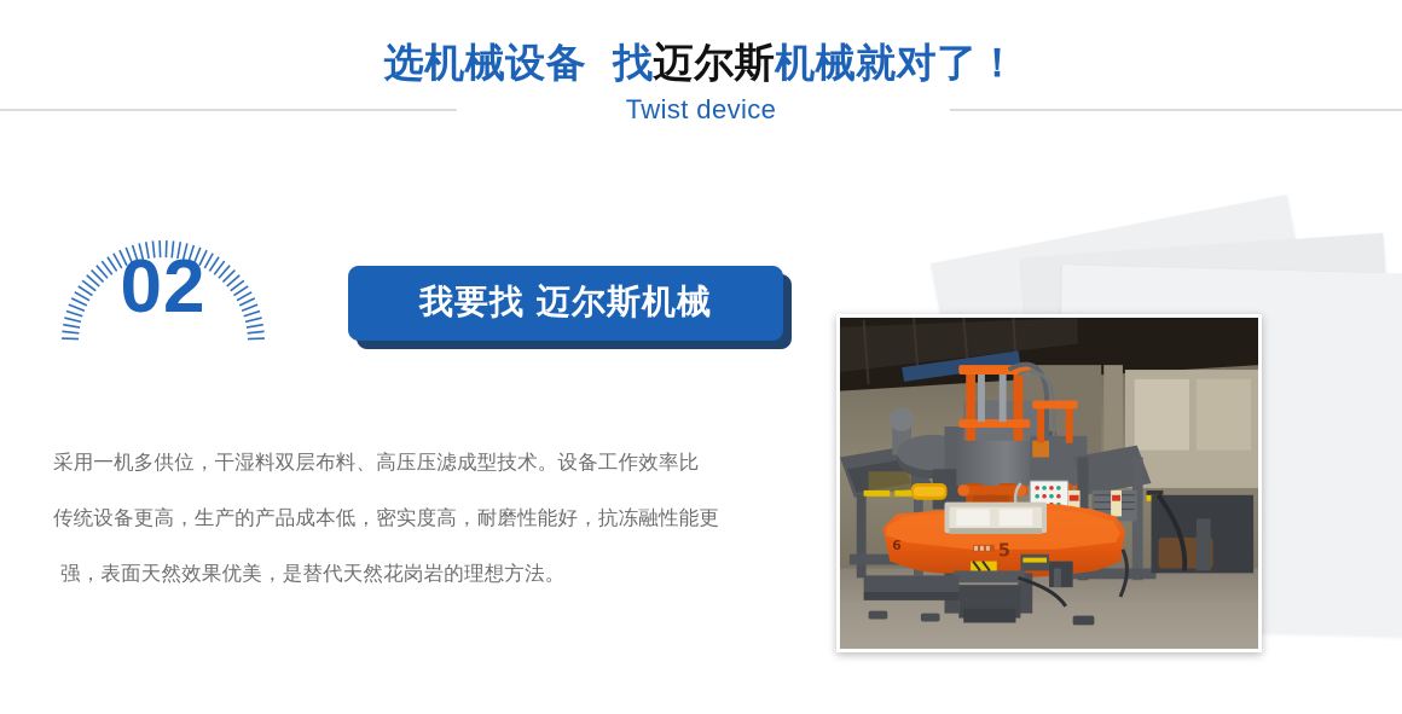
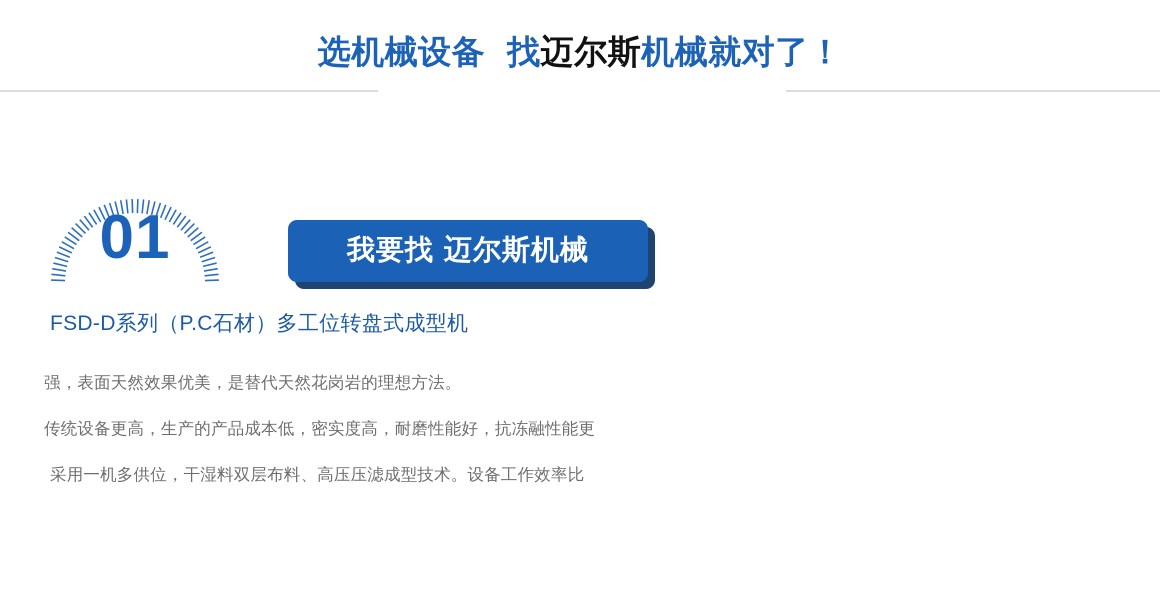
  选机械设备 找迈尔斯机械就对了！
- Twist device
- 02
+ 01
  我要找
  迈尔斯机械
+ FSD-D系列（P.C石材）多工位转盘式成型机
- 采用一机多供位，干湿料双层布料、高压压滤成型技术。设备工作效率比
+ 强，表面天然效果优美，是替代天然花岗岩的理想方法。
  传统设备更高，生产的产品成本低，密实度高，耐磨性能好，抗冻融性能更
- 强，表面天然效果优美，是替代天然花岗岩的理想方法。
+ 采用一机多供位，干湿料双层布料、高压压滤成型技术。设备工作效率比
- 6
- 5
